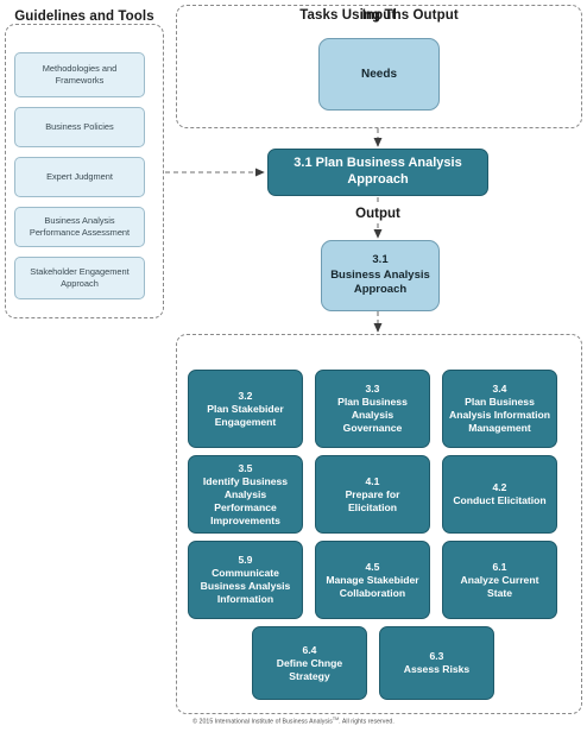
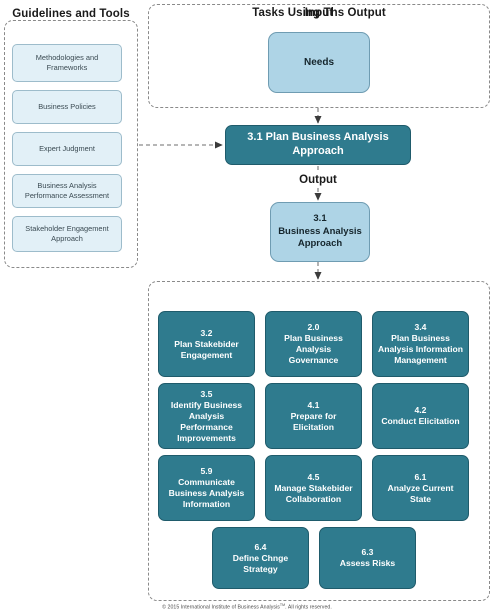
  Guidelines and Tools
  Methodologies and Frameworks
  Business Policies
  Expert Judgment
  Business Analysis Performance Assessment
  Stakeholder Engagement Approach
  Input
  Needs
  3.1 Plan Business Analysis Approach
  Output
  3.1
  Business Analysis Approach
  Tasks Using Ths Output
  3.2
  Plan Stakebider Engagement
- 3.3
+ 2.0
  Plan Business Analysis Governance
  3.4
  Plan Business Analysis Information Management
  3.5
  Identify Business Analysis Performance Improvements
  4.1
  Prepare for Elicitation
  4.2
  Conduct Elicitation
  5.9
  Communicate Business Analysis Information
  4.5
  Manage Stakebider Collaboration
  6.1
  Analyze Current State
  6.4
  Define Chnge Strategy
  6.3
  Assess Risks
